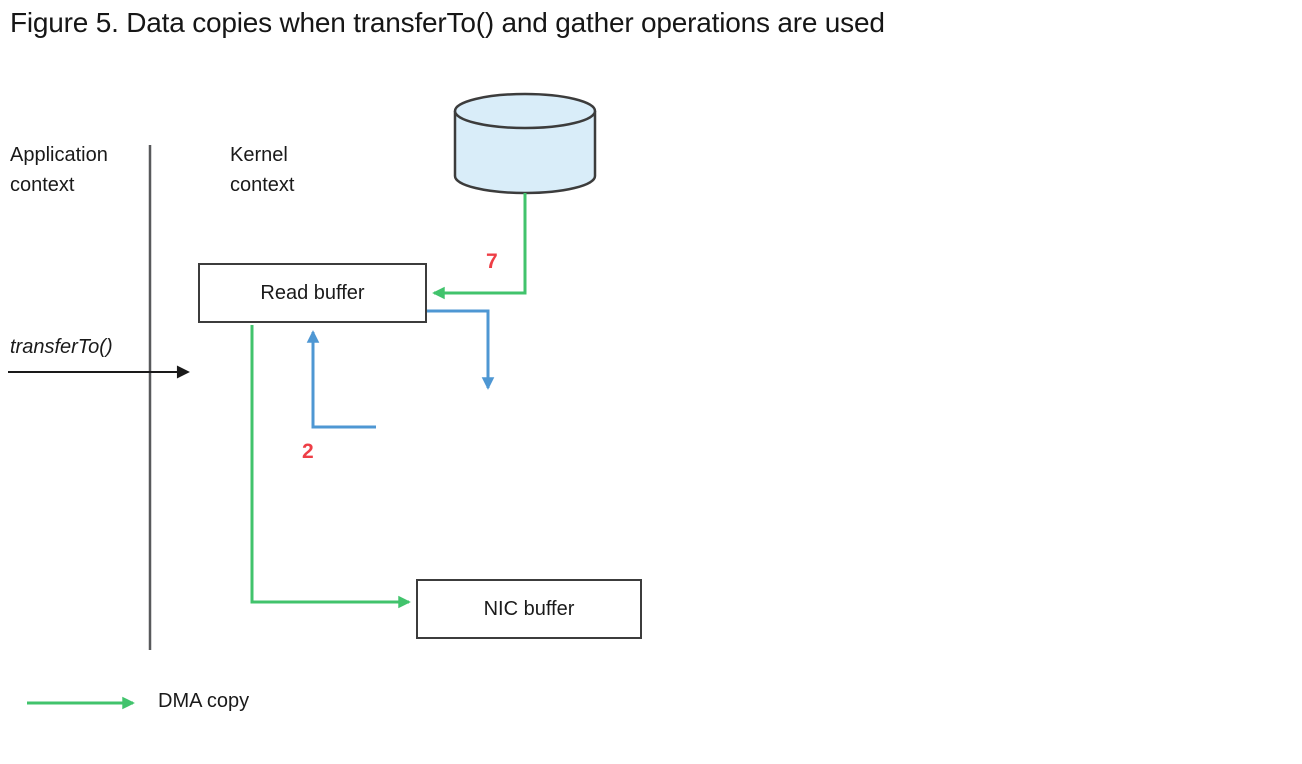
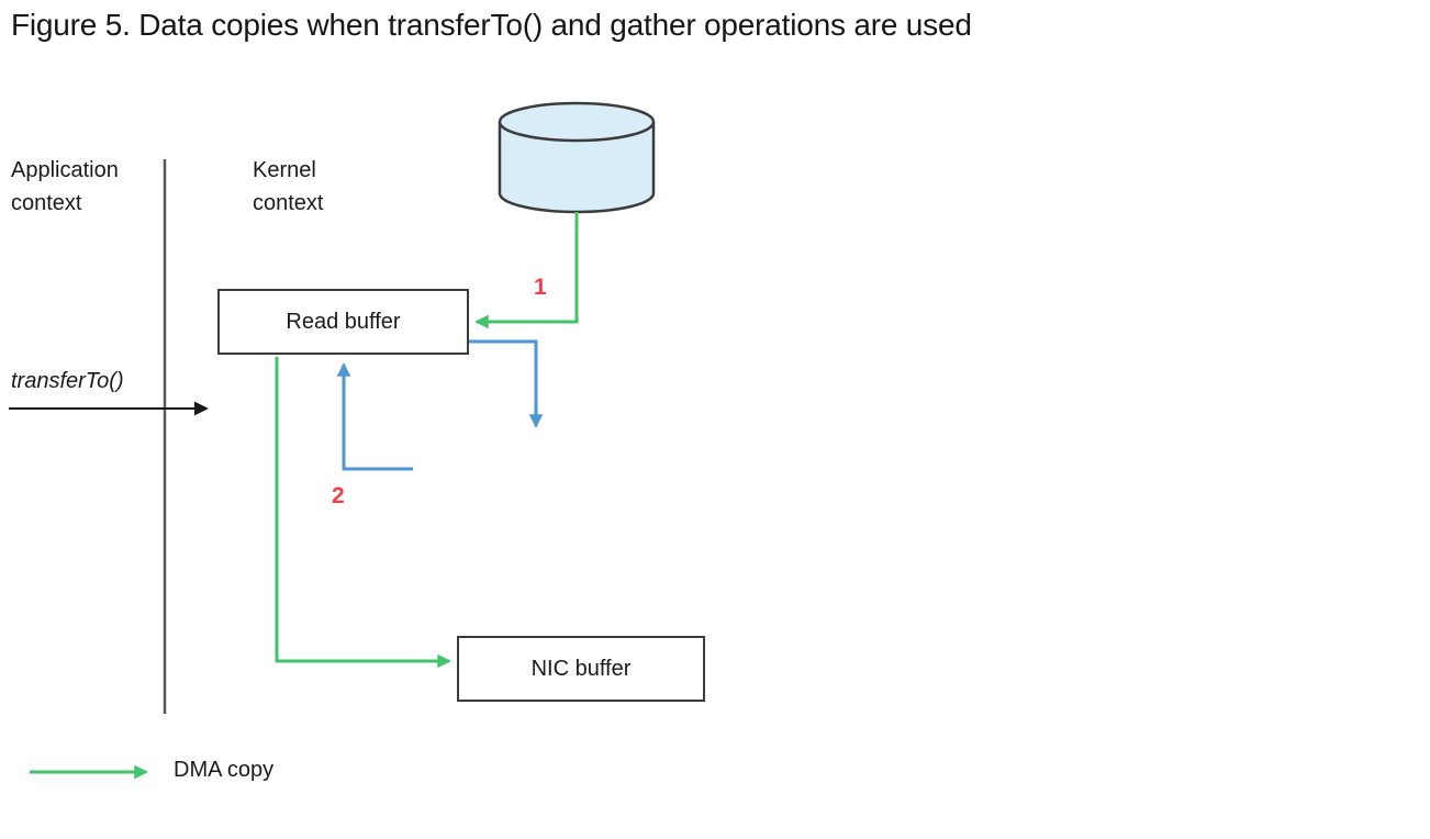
  Figure 5. Data copies when transferTo() and gather operations are used
  Application context
  Kernel context
  Read buffer
  NIC buffer
- 7
+ 1
  2
  transferTo()
  DMA copy
